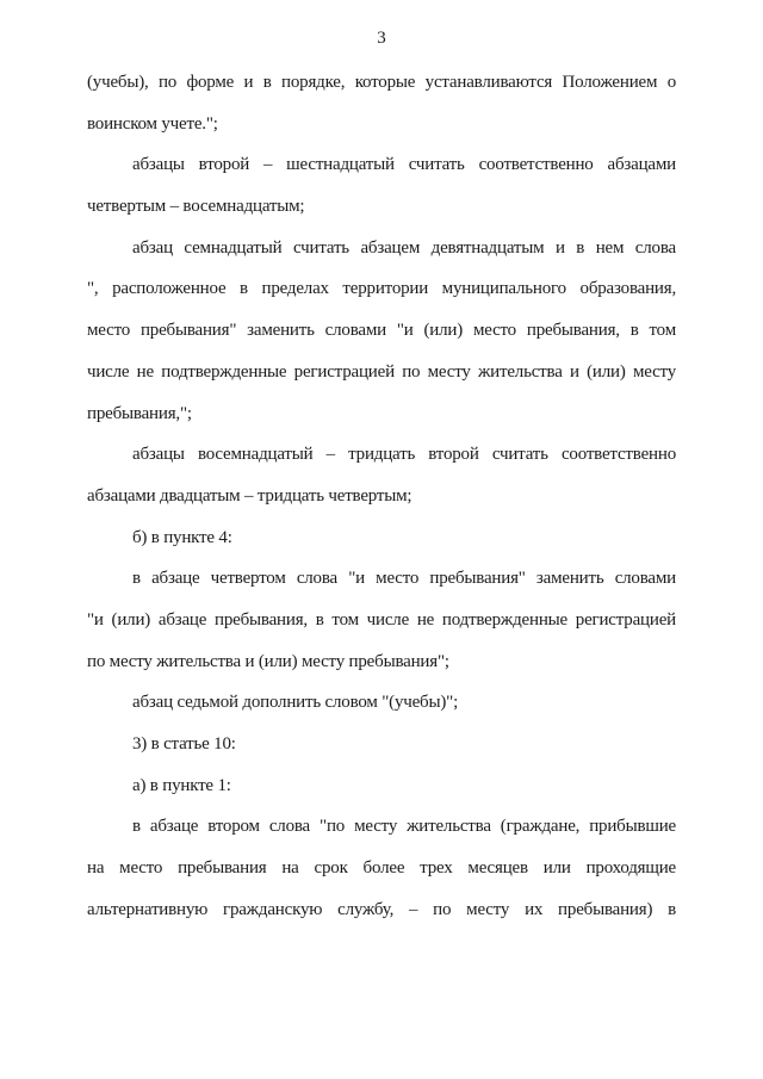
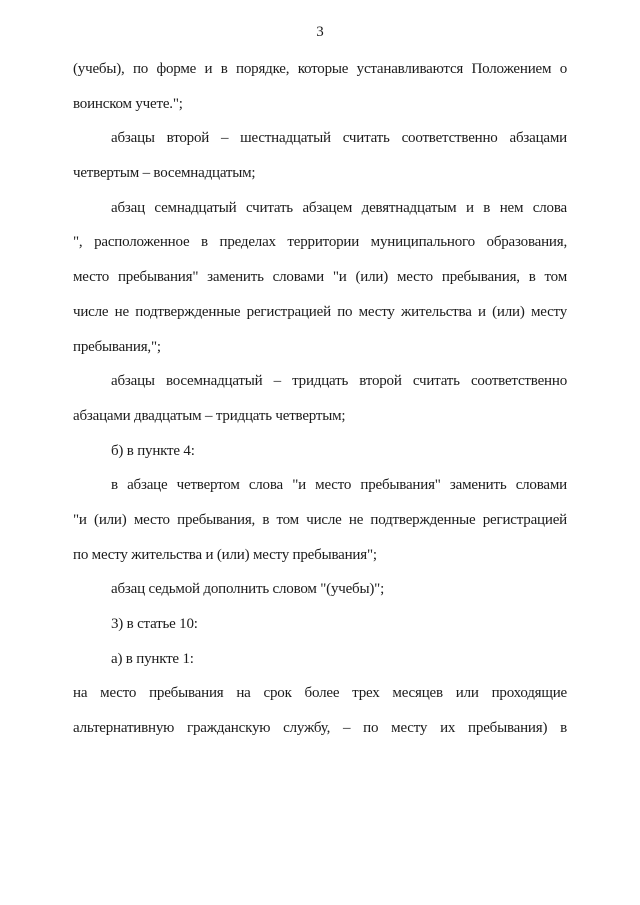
  3
  (учебы), по форме и в порядке, которые устанавливаются Положением о
  воинском учете.";
  абзацы второй – шестнадцатый считать соответственно абзацами
  четвертым – восемнадцатым;
  абзац семнадцатый считать абзацем девятнадцатым и в нем слова
  ", расположенное в пределах территории муниципального образования,
  место пребывания" заменить словами "и (или) место пребывания, в том
  числе не подтвержденные регистрацией по месту жительства и (или) месту
  пребывания,";
  абзацы восемнадцатый – тридцать второй считать соответственно
  абзацами двадцатым – тридцать четвертым;
  б) в пункте 4:
  в абзаце четвертом слова "и место пребывания" заменить словами
- "и (или) абзаце пребывания, в том числе не подтвержденные регистрацией
+ "и (или) место пребывания, в том числе не подтвержденные регистрацией
  по месту жительства и (или) месту пребывания";
  абзац седьмой дополнить словом "(учебы)";
  3) в статье 10:
  а) в пункте 1:
- в абзаце втором слова "по месту жительства (граждане, прибывшие
  на место пребывания на срок более трех месяцев или проходящие
  альтернативную гражданскую службу, – по месту их пребывания) в
